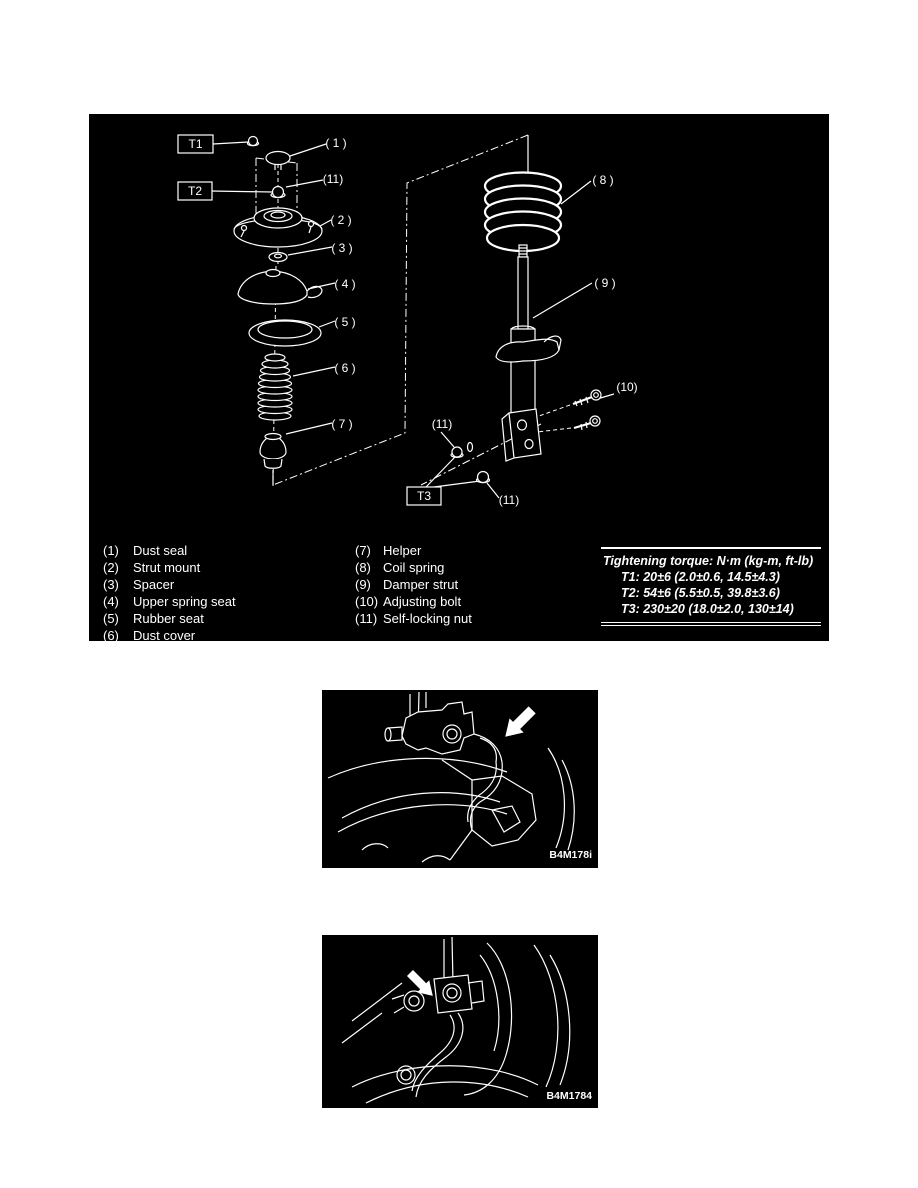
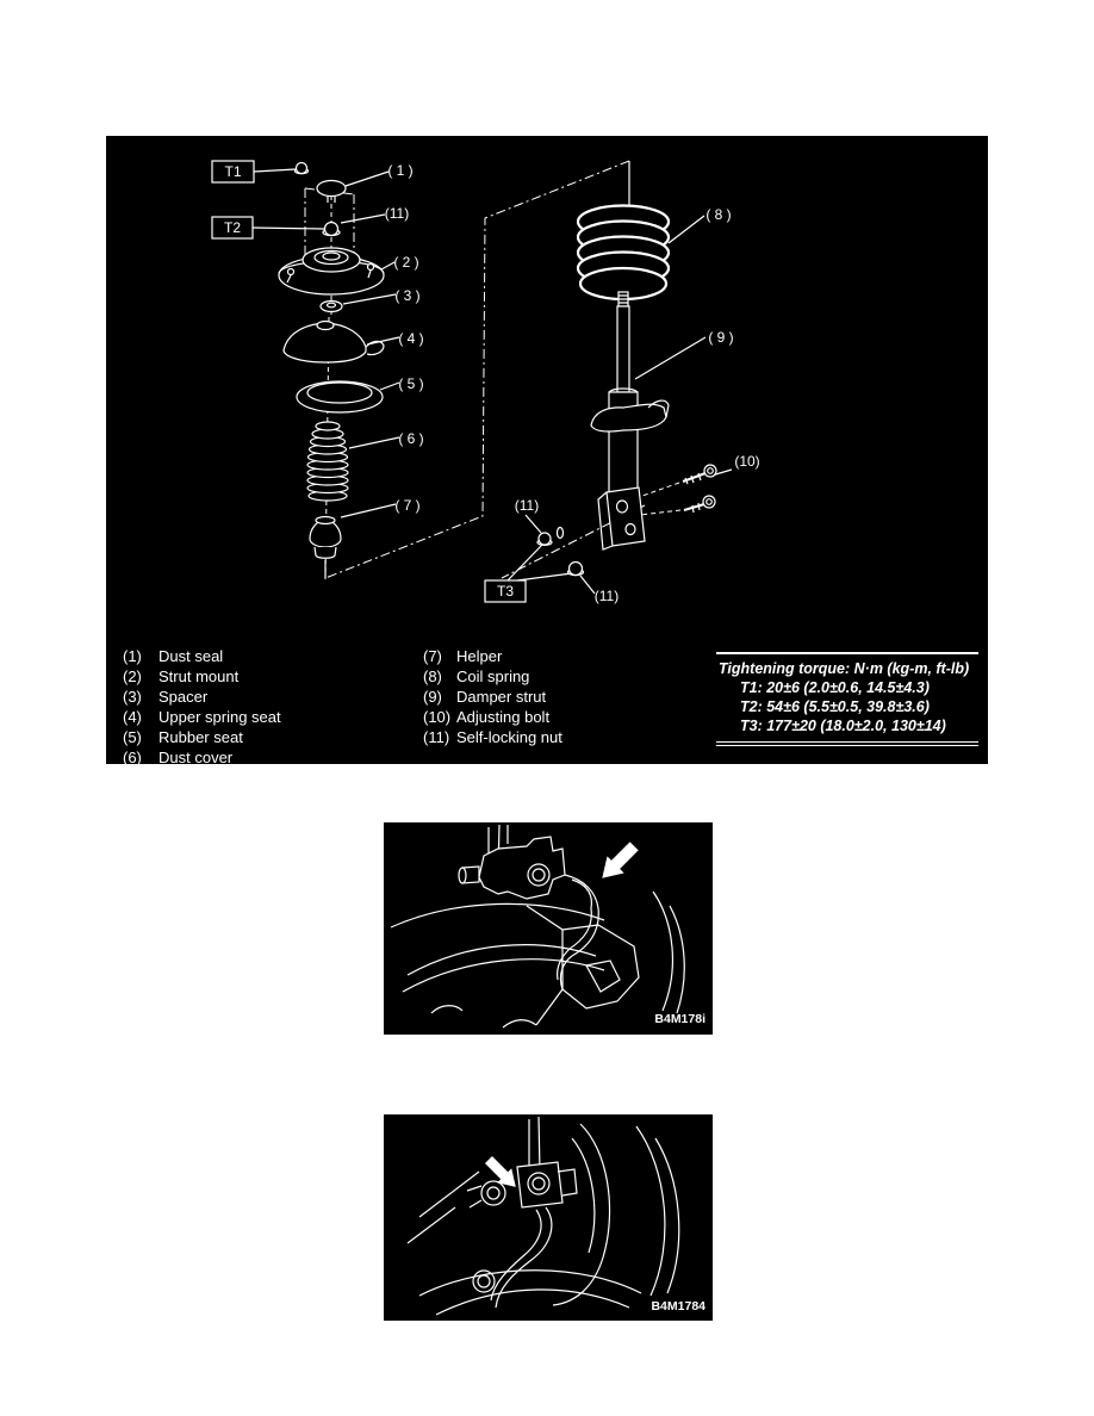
  T1
  T2
  T3
  ( 1 )
  (11)
  ( 2 )
  ( 3 )
  ( 4 )
  ( 5 )
  ( 6 )
  ( 7 )
  ( 8 )
  ( 9 )
  (10)
  (11)
  (11)
  (1)
  Dust seal
  (2)
  Strut mount
  (3)
  Spacer
  (4)
  Upper spring seat
  (5)
  Rubber seat
  (6)
  Dust cover
  (7)
  Helper
  (8)
  Coil spring
  (9)
  Damper strut
  (10)
  Adjusting bolt
  (11)
  Self-locking nut
  Tightening torque: N·m (kg-m, ft-lb)
  T1: 20±6 (2.0±0.6, 14.5±4.3)
  T2: 54±6 (5.5±0.5, 39.8±3.6)
- T3: 230±20 (18.0±2.0, 130±14)
+ T3: 177±20 (18.0±2.0, 130±14)
  B4M178i
  B4M1784
